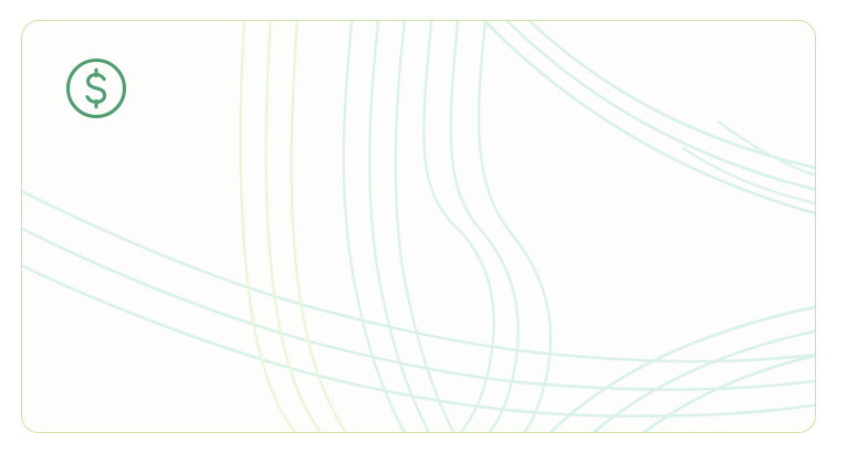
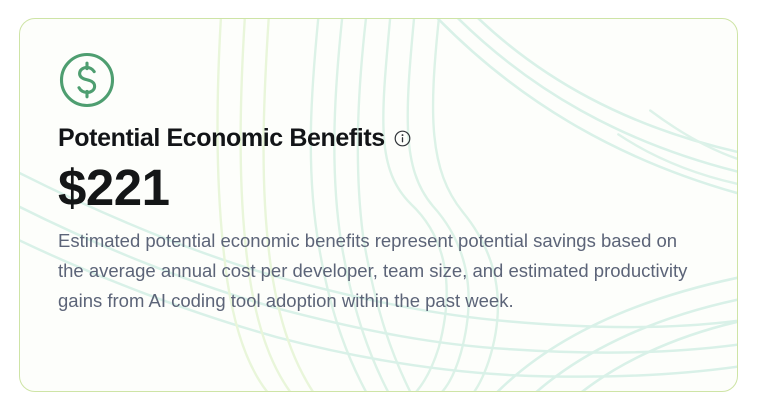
+ Potential Economic Benefits
+ $221
+ Estimated potential economic benefits represent potential savings based on the average annual cost per developer, team size, and estimated productivity gains from AI coding tool adoption within the past week.
